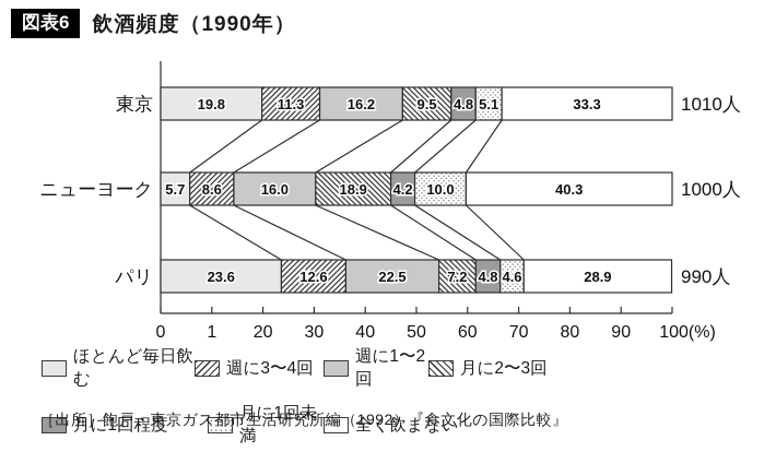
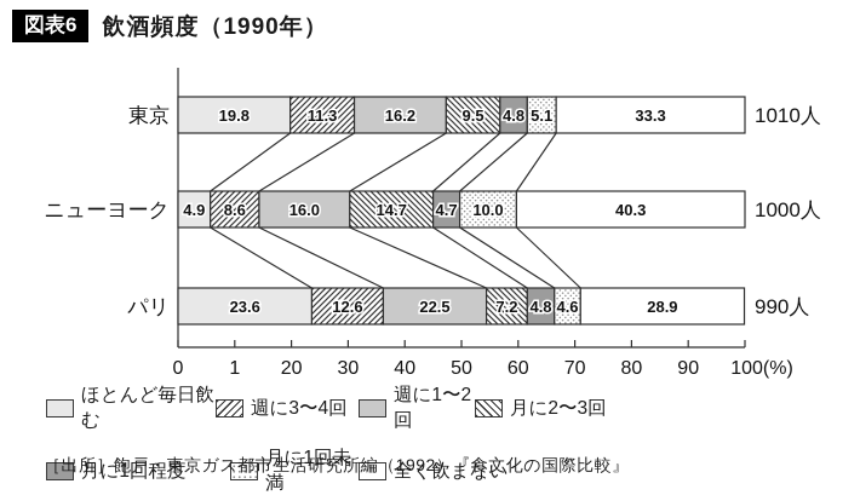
  図表6
  飲酒頻度（1990年）
  0
  1
  20
  30
  40
  50
  60
  70
  80
  90
  100(%)
  19.8
  11.3
  16.2
  9.5
  4.8
  5.1
  33.3
  東京
  1010人
- 5.7
+ 4.9
  8.6
  16.0
- 18.9
+ 14.7
- 4.2
+ 4.7
  10.0
  40.3
  ニューヨーク
  1000人
  23.6
  12.6
  22.5
  7.2
  4.8
  4.6
  28.9
  パリ
  990人
  ほとんど毎日飲む
  週に3〜4回
  週に1〜2回
  月に2〜3回
  月に1回程度
  月に1回未満
  全く飲まない
  ［出所］飽戸・東京ガス都市生活研究所編（1992）『食文化の国際比較』
